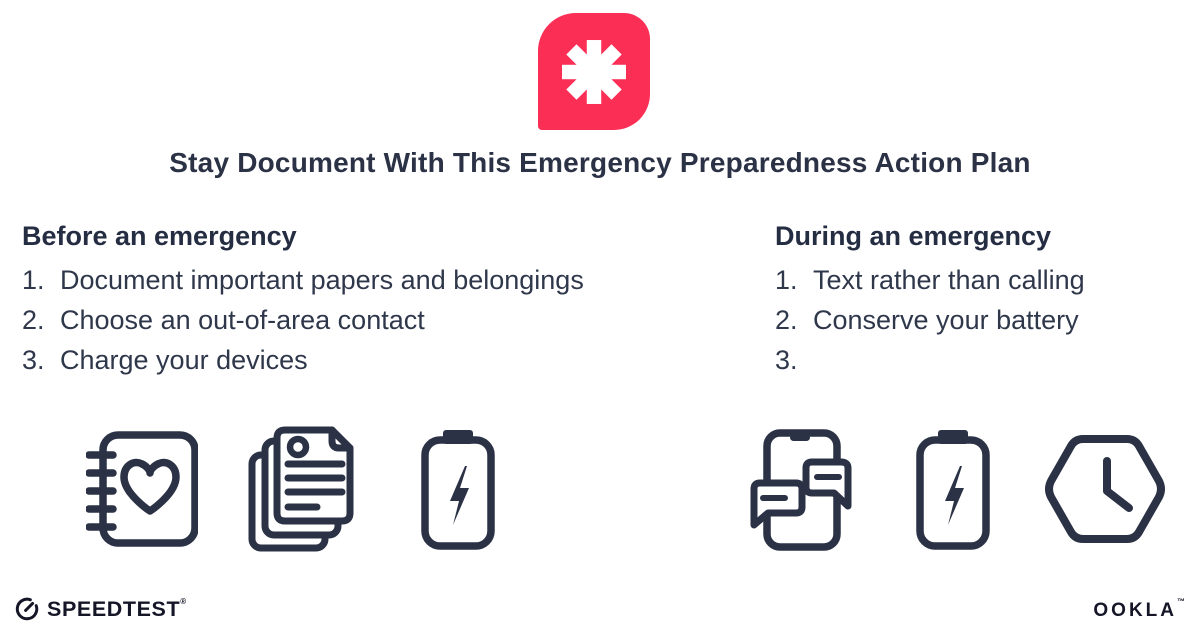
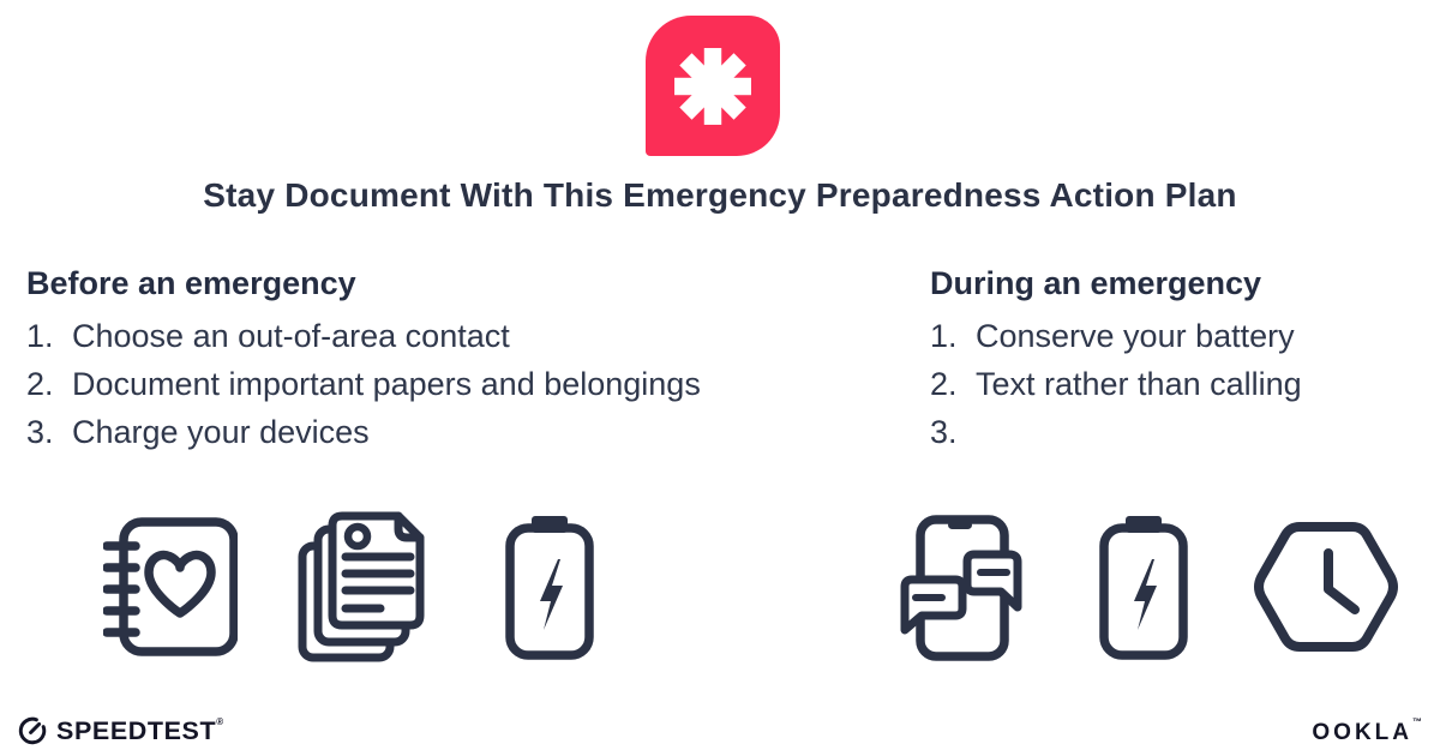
  Stay Document With This Emergency Preparedness Action Plan
  Before an emergency
  1.
- Document important papers and belongings
+ Choose an out-of-area contact
  2.
- Choose an out-of-area contact
+ Document important papers and belongings
  3.
  Charge your devices
  During an emergency
  1.
- Text rather than calling
+ Conserve your battery
  2.
- Conserve your battery
+ Text rather than calling
  3.
  SPEEDTEST®
  OOKLA™
